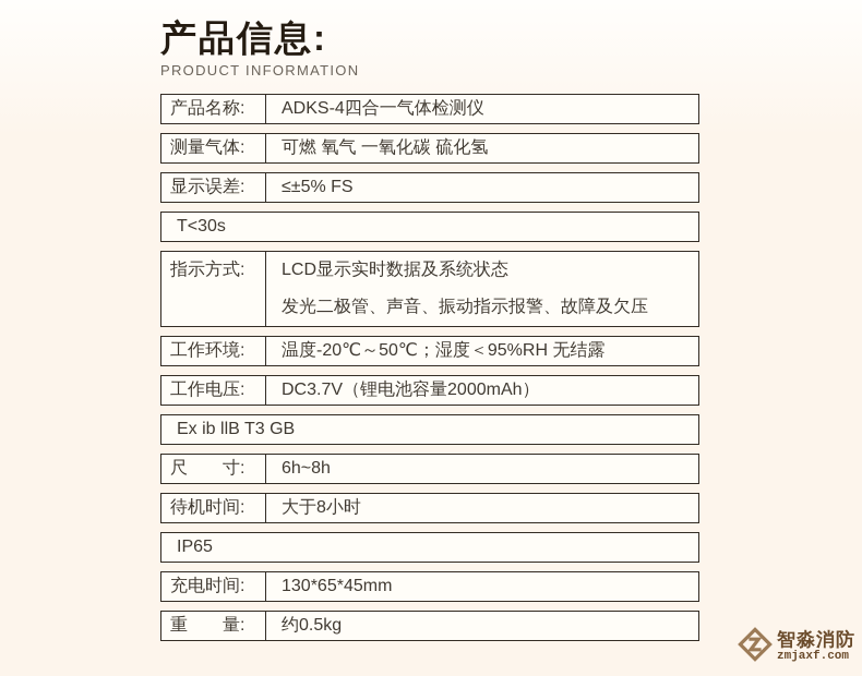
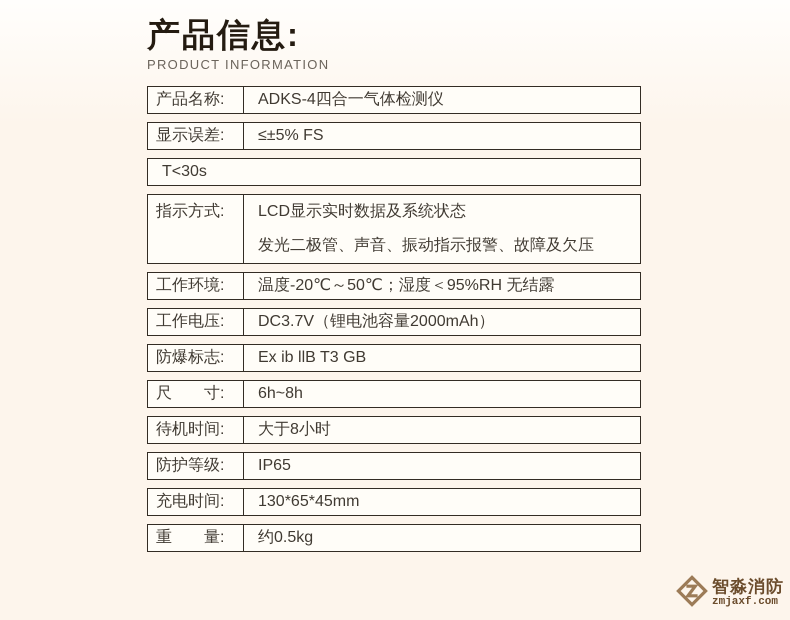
  产品信息:
  PRODUCT INFORMATION
  产品名称:
  ADKS-4四合一气体检测仪
- 测量气体:
- 可燃 氧气 一氧化碳 硫化氢
  显示误差:
  ≤±5% FS
  T<30s
  指示方式:
  LCD显示实时数据及系统状态
  发光二极管、声音、振动指示报警、故障及欠压
  工作环境:
  温度-20℃～50℃；湿度＜95%RH 无结露
  工作电压:
  DC3.7V（锂电池容量2000mAh）
+ 防爆标志:
  Ex ib llB T3 GB
  尺 寸:
  6h~8h
  待机时间:
  大于8小时
+ 防护等级:
  IP65
  充电时间:
  130*65*45mm
  重 量:
  约0.5kg
  智淼消防
  zmjaxf.com
